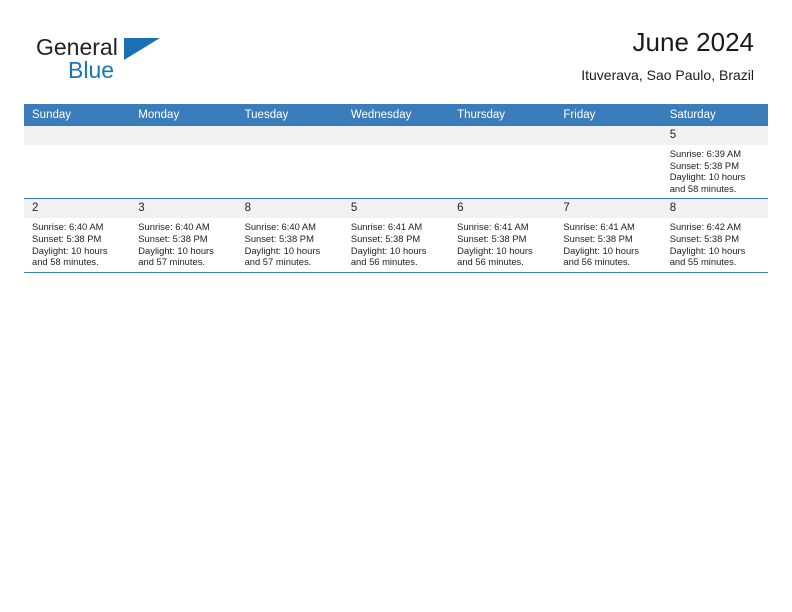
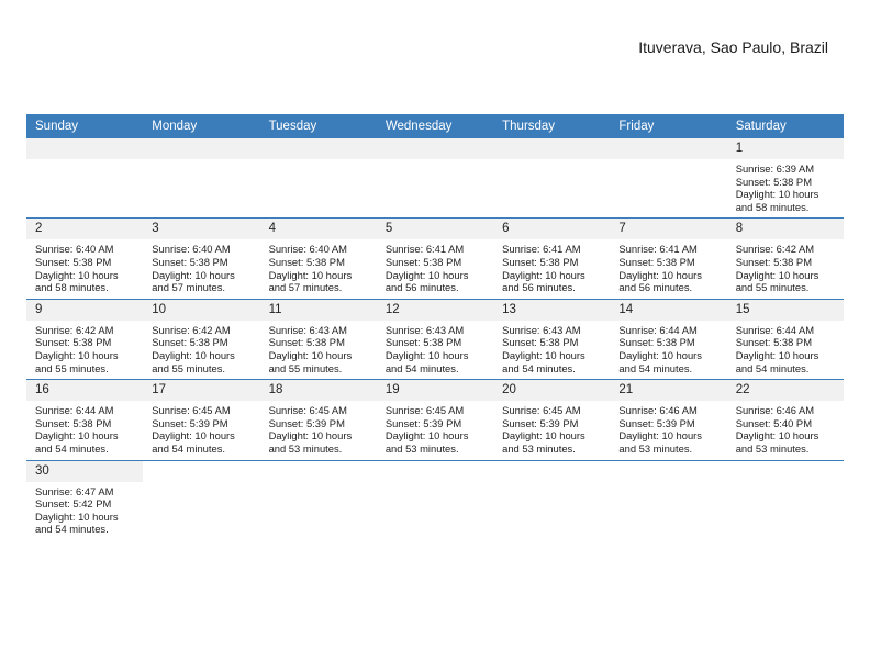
- General
- Blue
- June 2024
  Ituverava, Sao Paulo, Brazil
  Sunday	Monday	Tuesday	Wednesday	Thursday	Friday	Saturday
- 						5Sunrise: 6:39 AMSunset: 5:38 PMDaylight: 10 hoursand 58 minutes.
+ 						1Sunrise: 6:39 AMSunset: 5:38 PMDaylight: 10 hoursand 58 minutes.
- 2Sunrise: 6:40 AMSunset: 5:38 PMDaylight: 10 hoursand 58 minutes.	3Sunrise: 6:40 AMSunset: 5:38 PMDaylight: 10 hoursand 57 minutes.	8Sunrise: 6:40 AMSunset: 5:38 PMDaylight: 10 hoursand 57 minutes.	5Sunrise: 6:41 AMSunset: 5:38 PMDaylight: 10 hoursand 56 minutes.	6Sunrise: 6:41 AMSunset: 5:38 PMDaylight: 10 hoursand 56 minutes.	7Sunrise: 6:41 AMSunset: 5:38 PMDaylight: 10 hoursand 56 minutes.	8Sunrise: 6:42 AMSunset: 5:38 PMDaylight: 10 hoursand 55 minutes.
+ 2Sunrise: 6:40 AMSunset: 5:38 PMDaylight: 10 hoursand 58 minutes.	3Sunrise: 6:40 AMSunset: 5:38 PMDaylight: 10 hoursand 57 minutes.	4Sunrise: 6:40 AMSunset: 5:38 PMDaylight: 10 hoursand 57 minutes.	5Sunrise: 6:41 AMSunset: 5:38 PMDaylight: 10 hoursand 56 minutes.	6Sunrise: 6:41 AMSunset: 5:38 PMDaylight: 10 hoursand 56 minutes.	7Sunrise: 6:41 AMSunset: 5:38 PMDaylight: 10 hoursand 56 minutes.	8Sunrise: 6:42 AMSunset: 5:38 PMDaylight: 10 hoursand 55 minutes.
+ 9Sunrise: 6:42 AMSunset: 5:38 PMDaylight: 10 hoursand 55 minutes.	10Sunrise: 6:42 AMSunset: 5:38 PMDaylight: 10 hoursand 55 minutes.	11Sunrise: 6:43 AMSunset: 5:38 PMDaylight: 10 hoursand 55 minutes.	12Sunrise: 6:43 AMSunset: 5:38 PMDaylight: 10 hoursand 54 minutes.	13Sunrise: 6:43 AMSunset: 5:38 PMDaylight: 10 hoursand 54 minutes.	14Sunrise: 6:44 AMSunset: 5:38 PMDaylight: 10 hoursand 54 minutes.	15Sunrise: 6:44 AMSunset: 5:38 PMDaylight: 10 hoursand 54 minutes.
+ 16Sunrise: 6:44 AMSunset: 5:38 PMDaylight: 10 hoursand 54 minutes.	17Sunrise: 6:45 AMSunset: 5:39 PMDaylight: 10 hoursand 54 minutes.	18Sunrise: 6:45 AMSunset: 5:39 PMDaylight: 10 hoursand 53 minutes.	19Sunrise: 6:45 AMSunset: 5:39 PMDaylight: 10 hoursand 53 minutes.	20Sunrise: 6:45 AMSunset: 5:39 PMDaylight: 10 hoursand 53 minutes.	21Sunrise: 6:46 AMSunset: 5:39 PMDaylight: 10 hoursand 53 minutes.	22Sunrise: 6:46 AMSunset: 5:40 PMDaylight: 10 hoursand 53 minutes.
+ 30Sunrise: 6:47 AMSunset: 5:42 PMDaylight: 10 hoursand 54 minutes.
